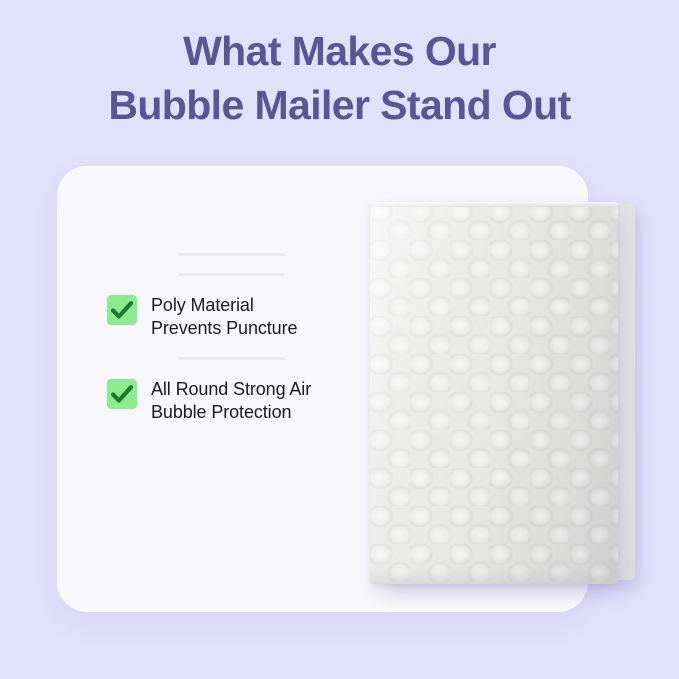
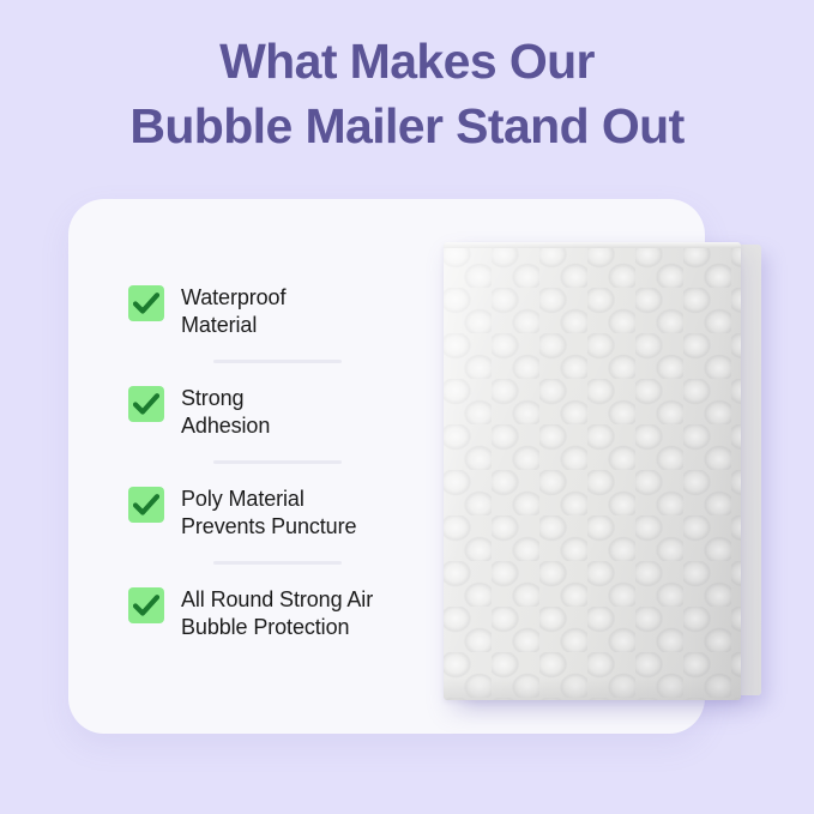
  What Makes Our
  Bubble Mailer Stand Out
+ Waterproof
+ Material
+ Strong
+ Adhesion
  Poly Material
  Prevents Puncture
  All Round Strong Air
  Bubble Protection
